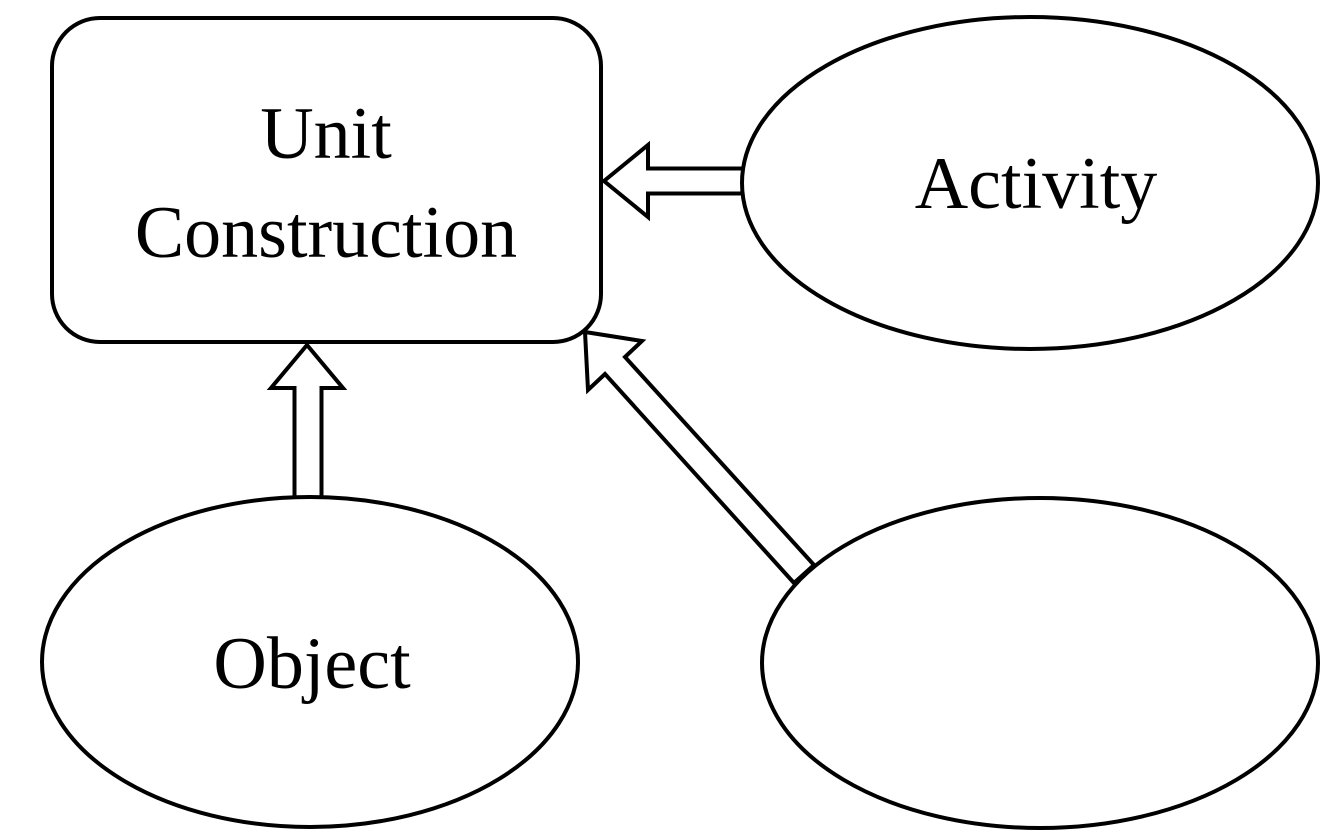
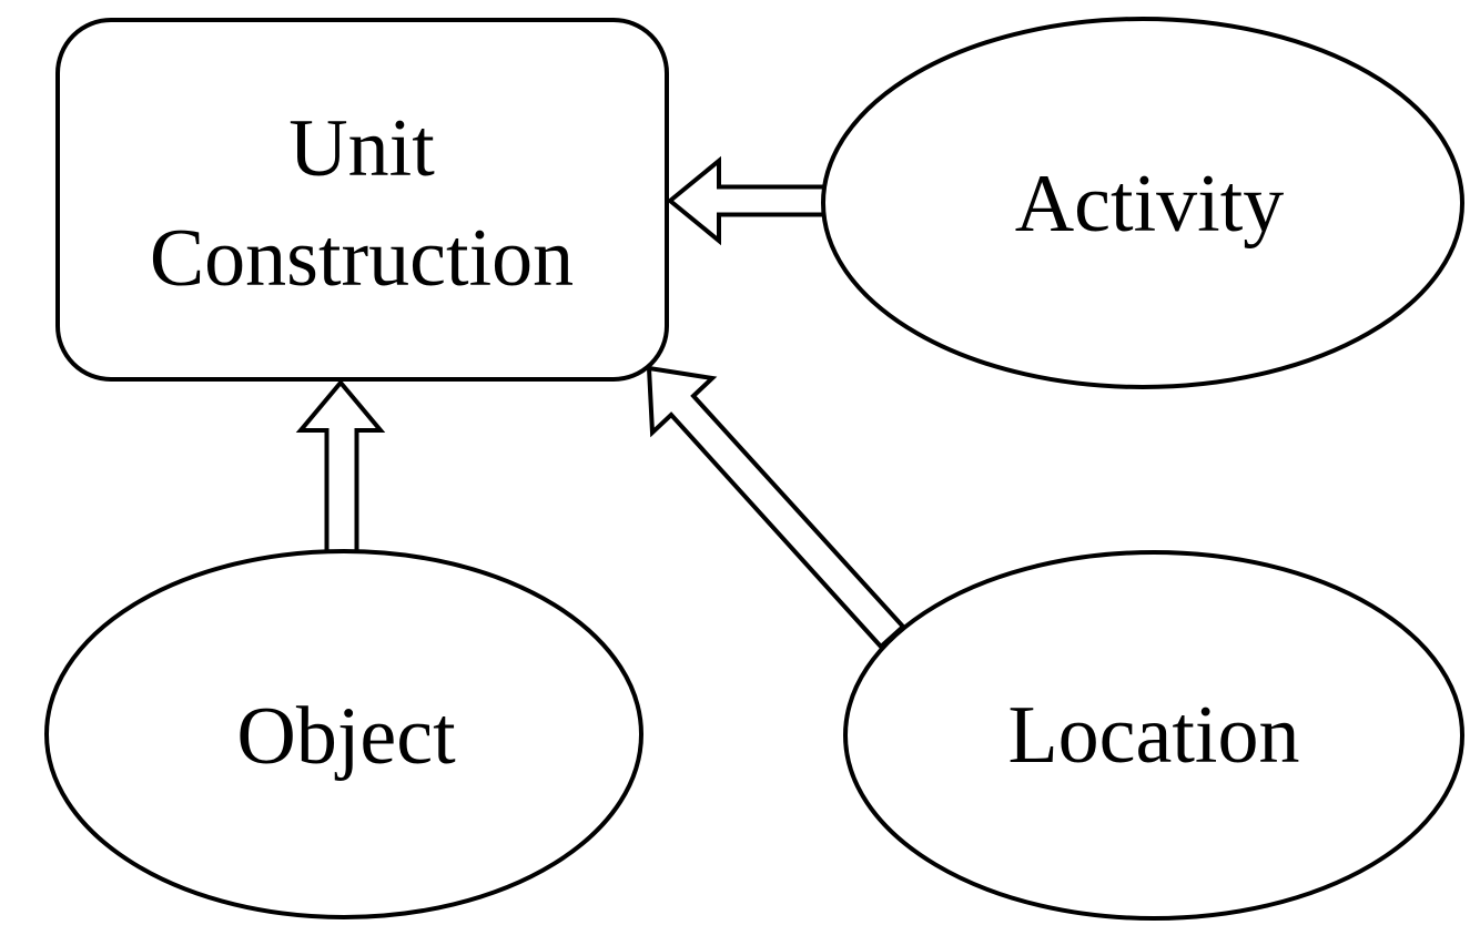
  Unit
  Construction
  Activity
  Object
+ Location
